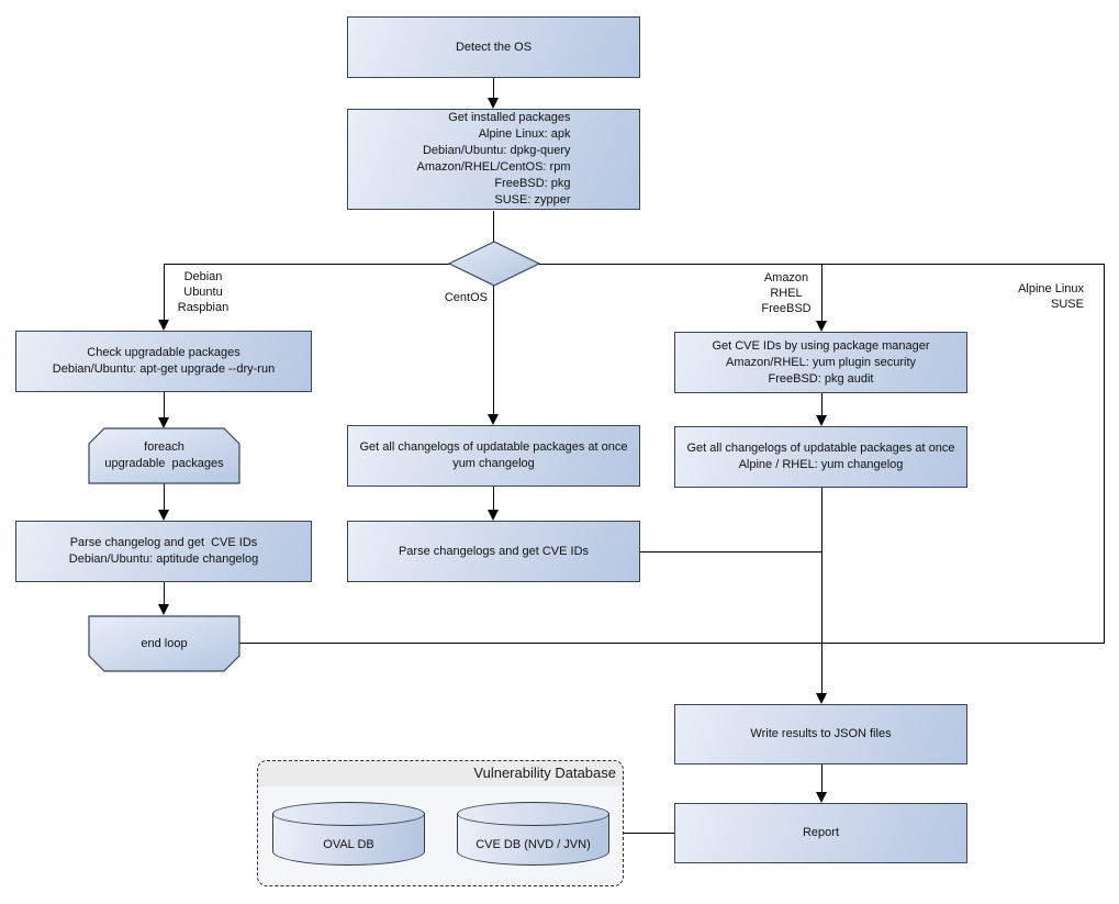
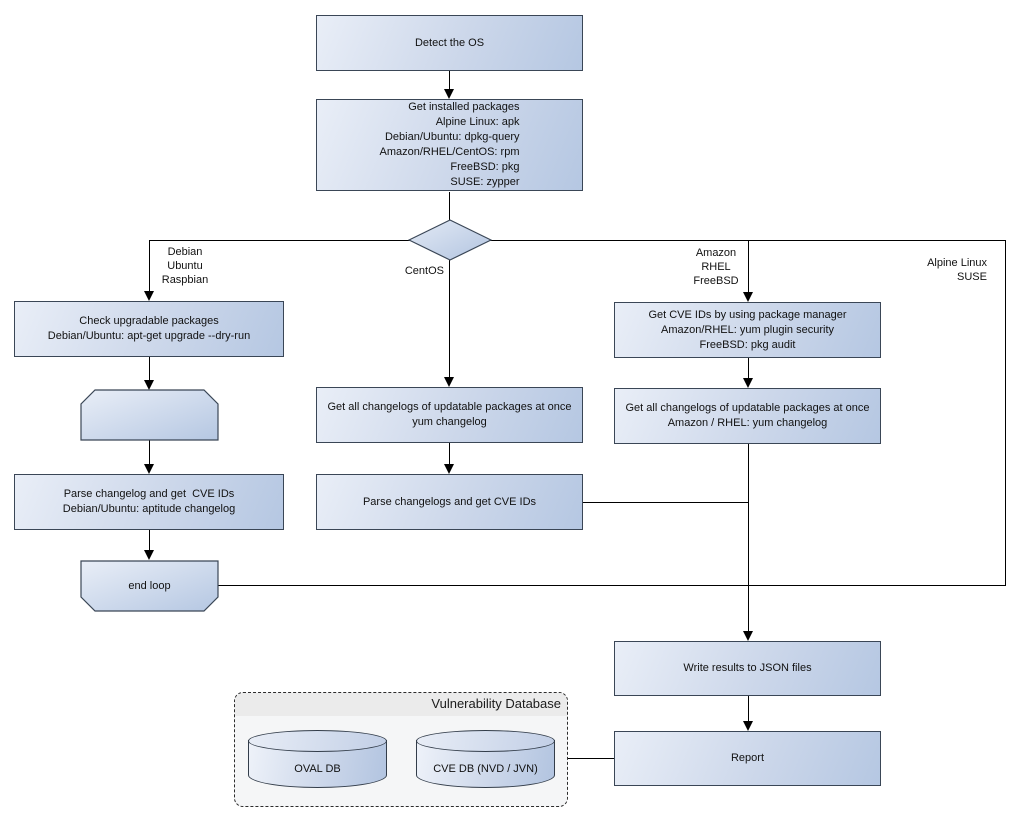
  Detect the OS
  Get installed packages
  Alpine Linux: apk
  Debian/Ubuntu: dpkg-query
  Amazon/RHEL/CentOS: rpm
  FreeBSD: pkg
  SUSE: zypper
  Check upgradable packages
  Debian/Ubuntu: apt-get upgrade --dry-run
- foreach
- upgradable packages
  Parse changelog and get CVE IDs
  Debian/Ubuntu: aptitude changelog
  end loop
  Get all changelogs of updatable packages at once
  yum changelog
  Parse changelogs and get CVE IDs
  Get CVE IDs by using package manager
  Amazon/RHEL: yum plugin security
  FreeBSD: pkg audit
  Get all changelogs of updatable packages at once
- Alpine / RHEL: yum changelog
+ Amazon / RHEL: yum changelog
  Write results to JSON files
  Report
  Debian
  Ubuntu
  Raspbian
  CentOS
  Amazon
  RHEL
  FreeBSD
  Alpine Linux
  SUSE
  Vulnerability Database
  OVAL DB
  CVE DB (NVD / JVN)
